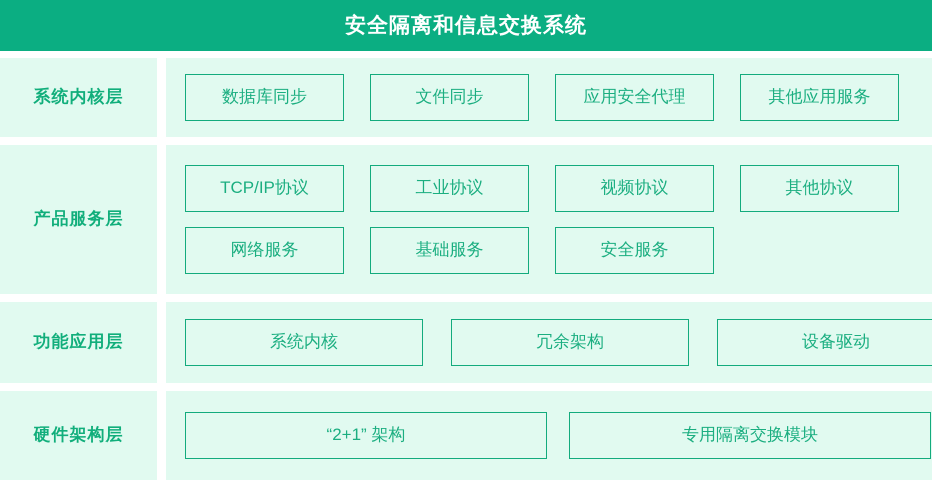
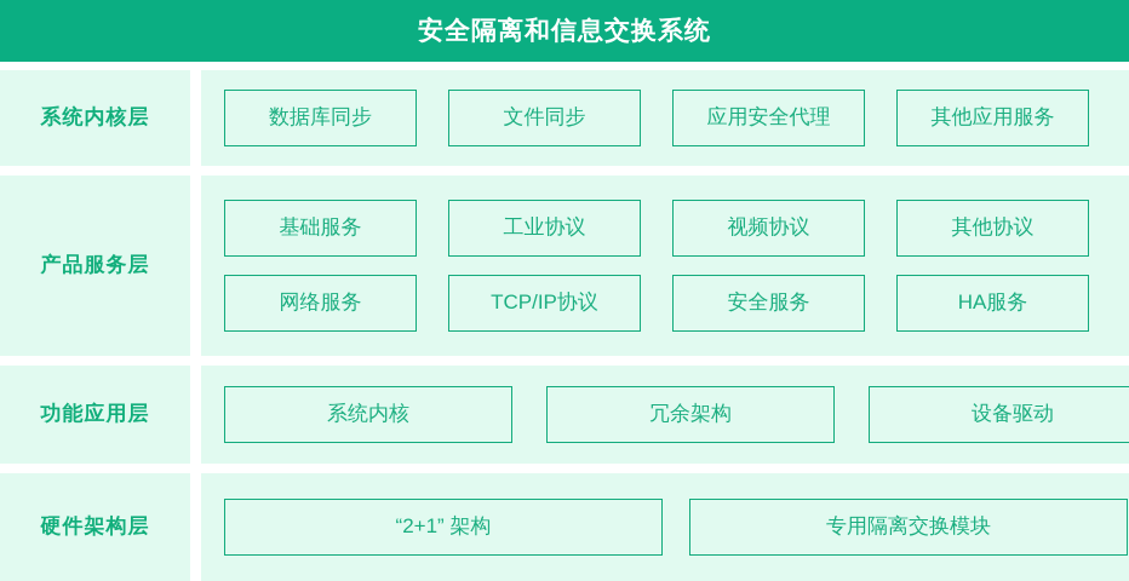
  安全隔离和信息交换系统
  系统内核层
  数据库同步
  文件同步
  应用安全代理
  其他应用服务
  产品服务层
- TCP/IP协议
+ 基础服务
  工业协议
  视频协议
  其他协议
  网络服务
- 基础服务
+ TCP/IP协议
  安全服务
+ HA服务
  功能应用层
  系统内核
  冗余架构
  设备驱动
  硬件架构层
  “2+1” 架构
  专用隔离交换模块
